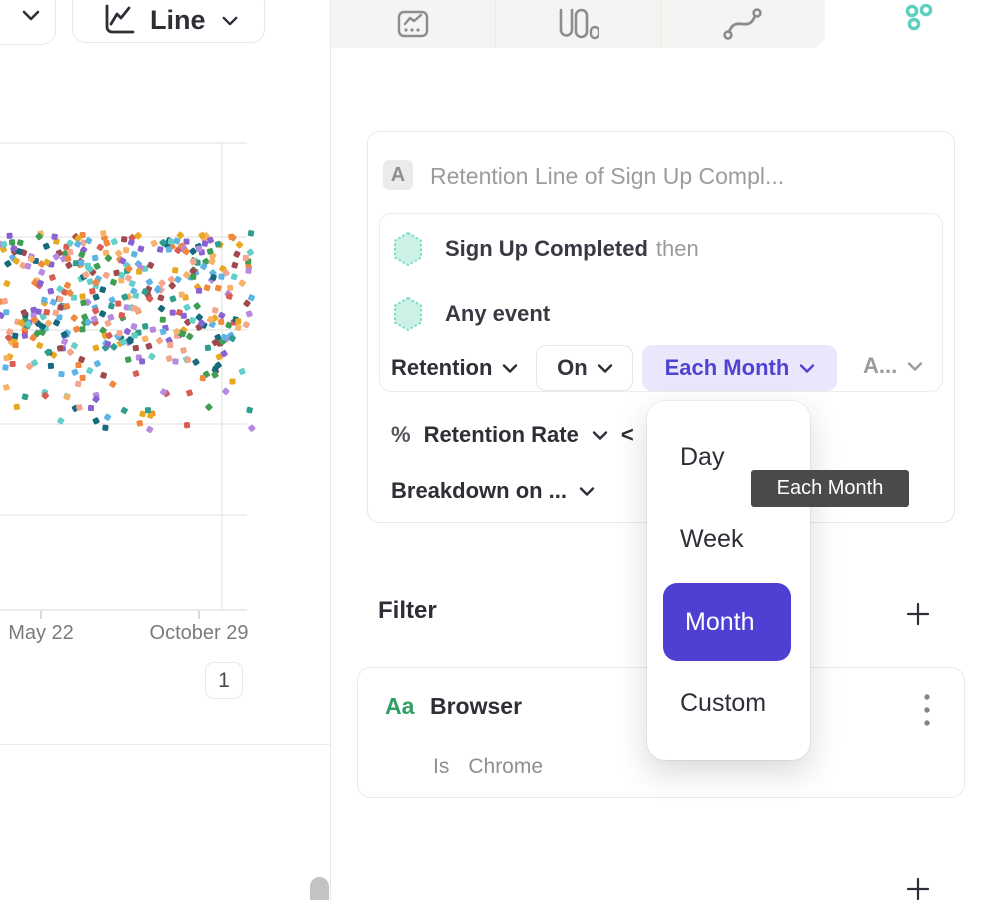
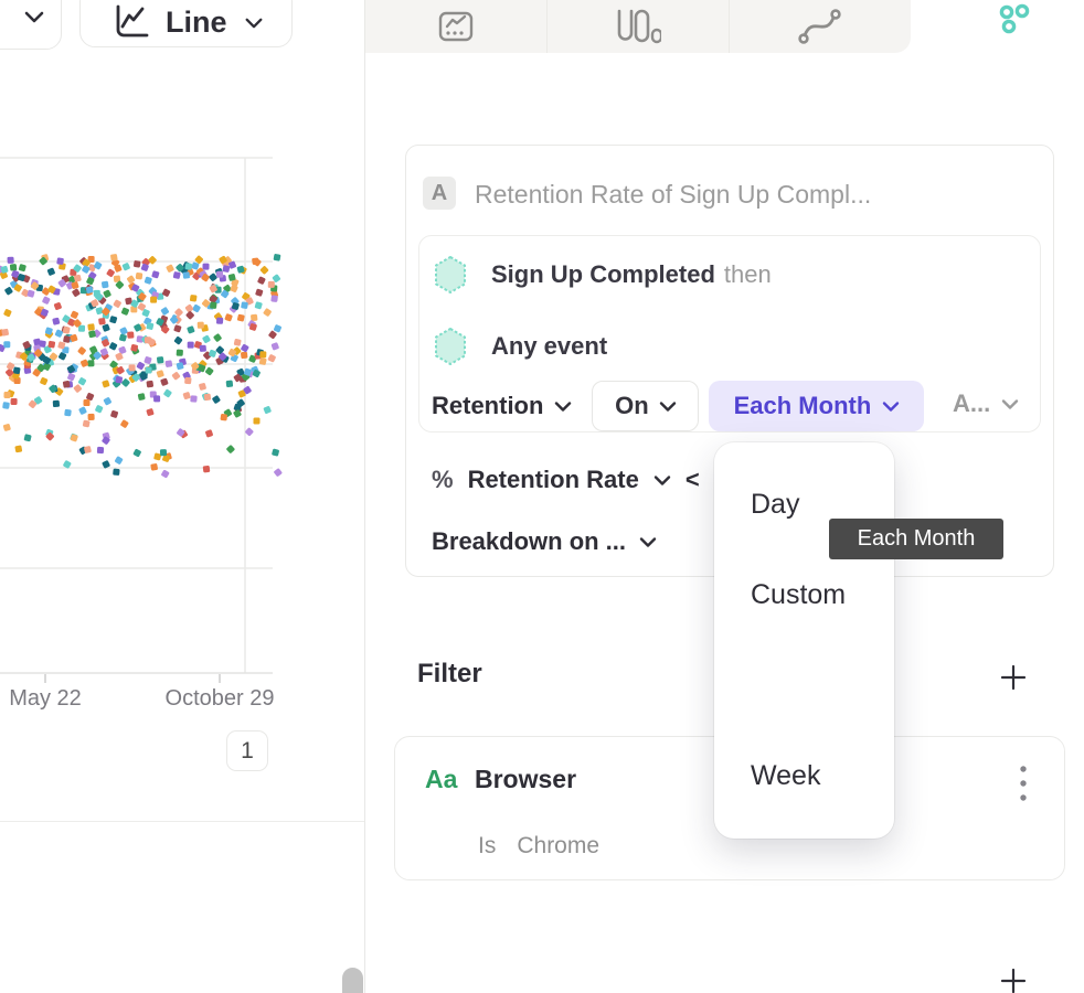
  Line
  May 22
  October 29
  1
  A
- Retention Line of Sign Up Compl...
+ Retention Rate of Sign Up Compl...
  Sign Up Completed then
  Any event
  Retention
  On
  Each Month
  A...
  %
  Retention Rate
  <
  Breakdown on ...
  Filter
  Aa
  Browser
  Is
  Chrome
  Day
- Week
+ Custom
- Month
- Custom
+ Week
  Each Month
